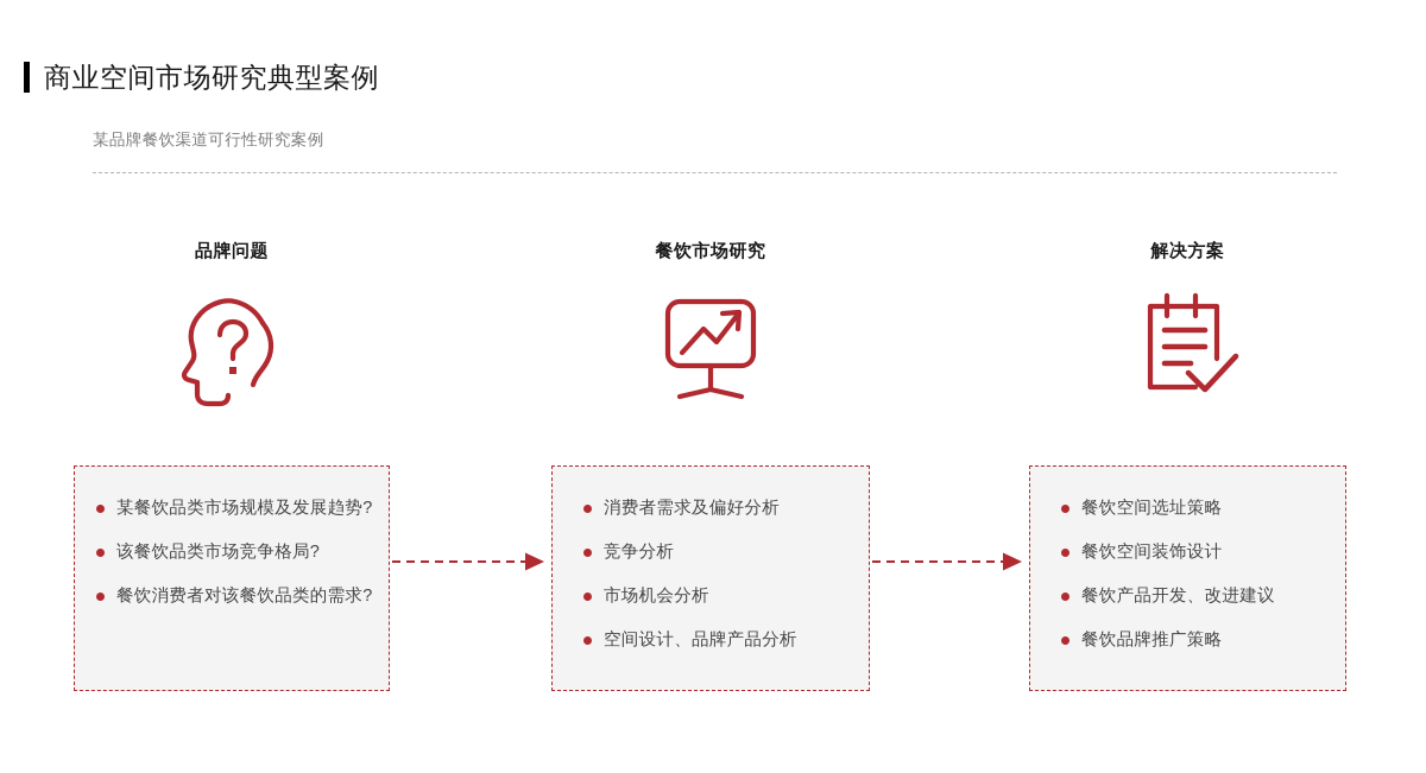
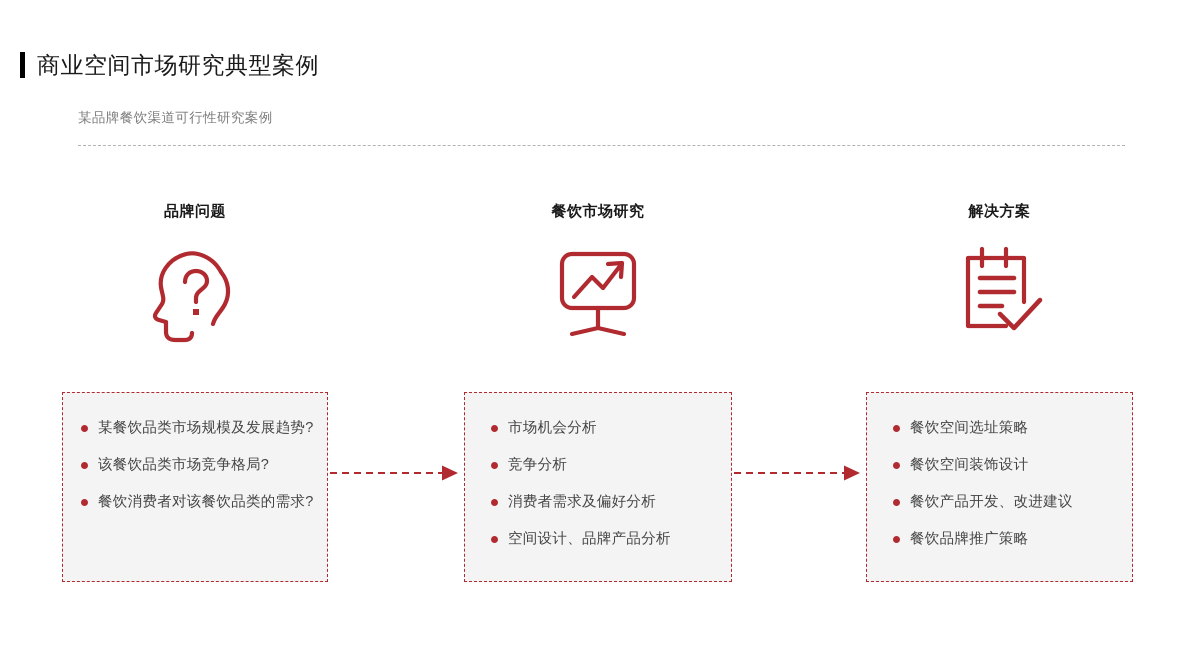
  商业空间市场研究典型案例
  某品牌餐饮渠道可行性研究案例
  品牌问题
  某餐饮品类市场规模及发展趋势?
  该餐饮品类市场竞争格局?
  餐饮消费者对该餐饮品类的需求?
  餐饮市场研究
- 消费者需求及偏好分析
+ 市场机会分析
  竞争分析
- 市场机会分析
+ 消费者需求及偏好分析
  空间设计、品牌产品分析
  解决方案
  餐饮空间选址策略
  餐饮空间装饰设计
  餐饮产品开发、改进建议
  餐饮品牌推广策略
